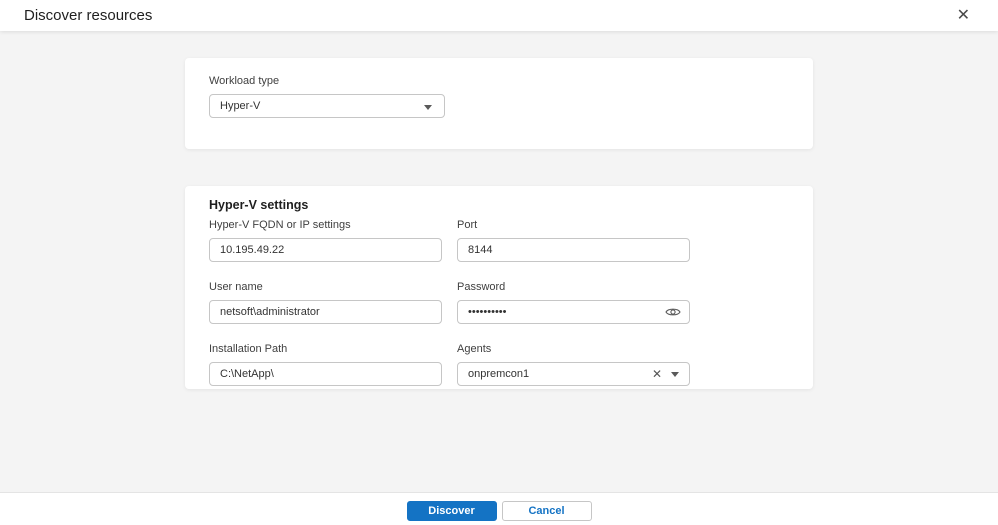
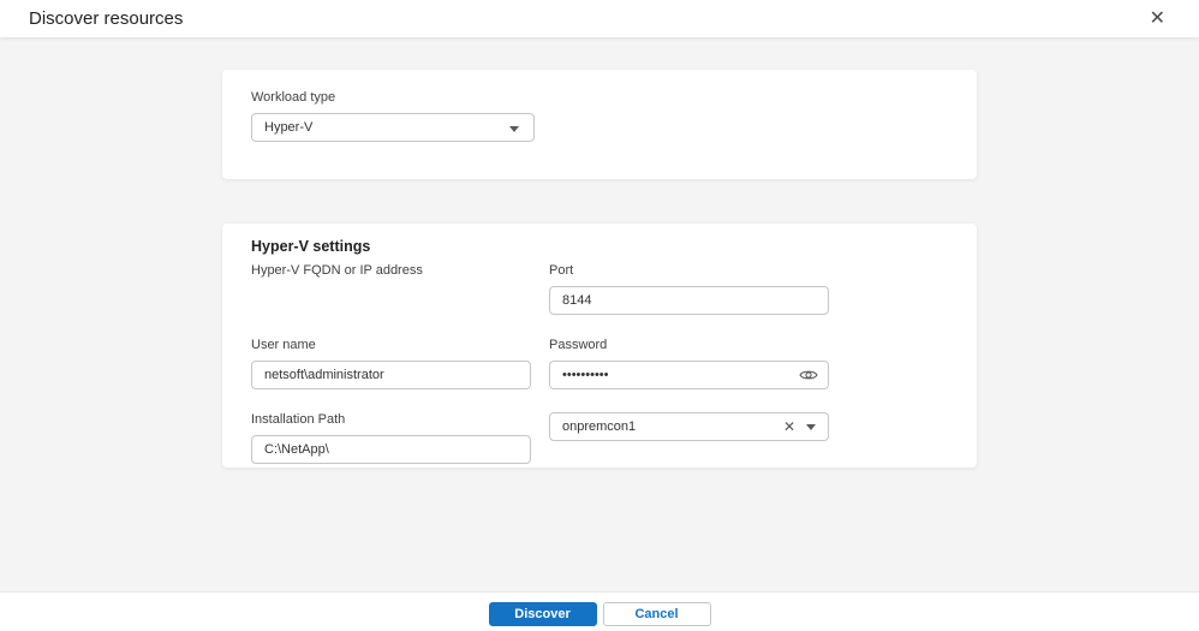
  Discover resources
  ✕
  Workload type
  Hyper-V
  Hyper-V settings
- Hyper-V FQDN or IP settings
+ Hyper-V FQDN or IP address
- 10.195.49.22
  Port
  8144
  User name
  netsoft\administrator
  Password
  ••••••••••
  Installation Path
  C:\NetApp\
- Agents
  onpremcon1
  ✕
  Discover
  Cancel
